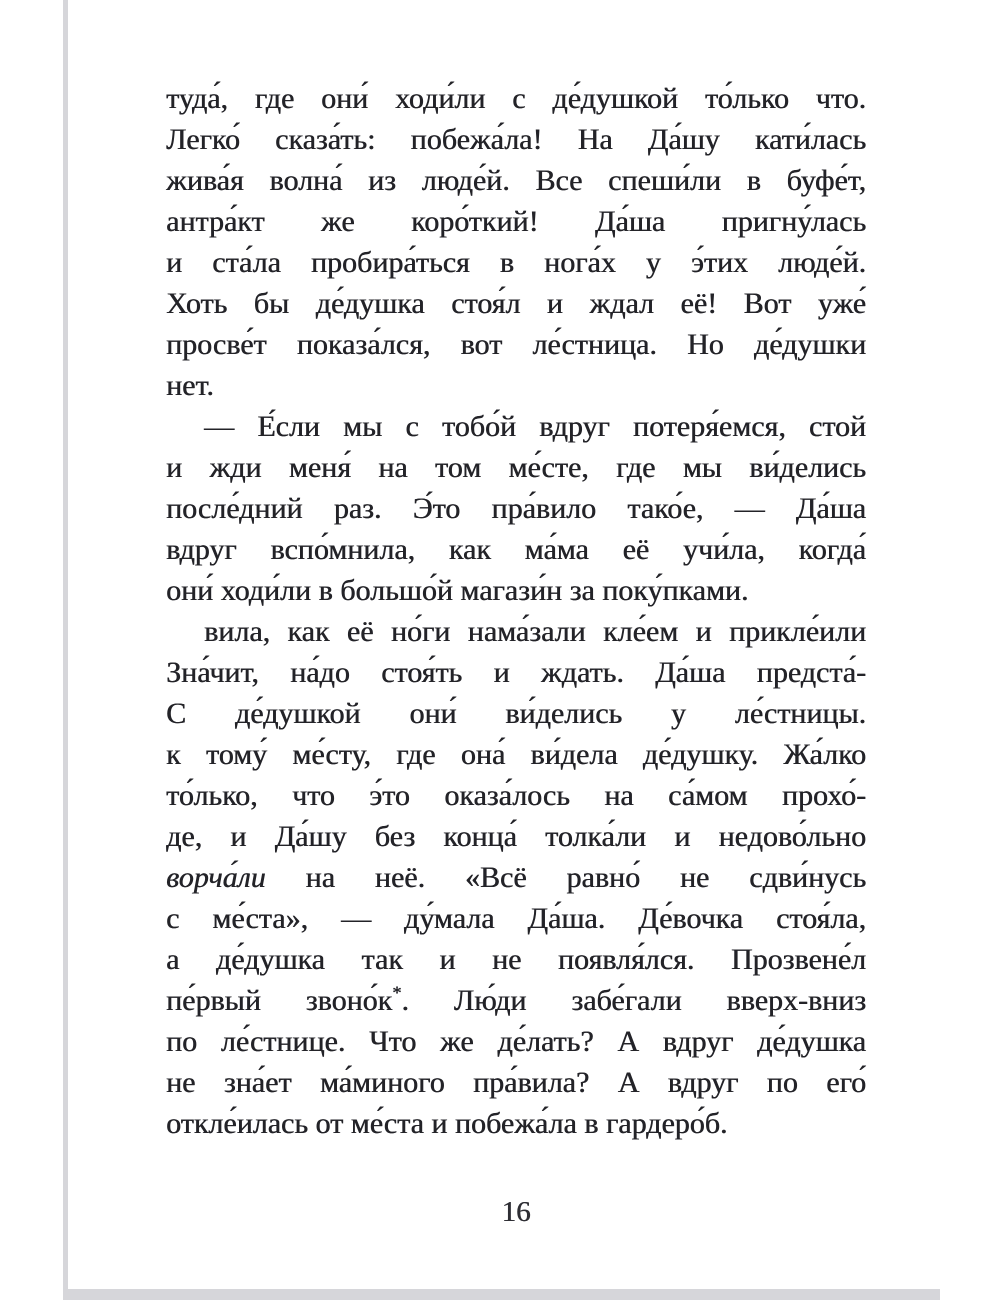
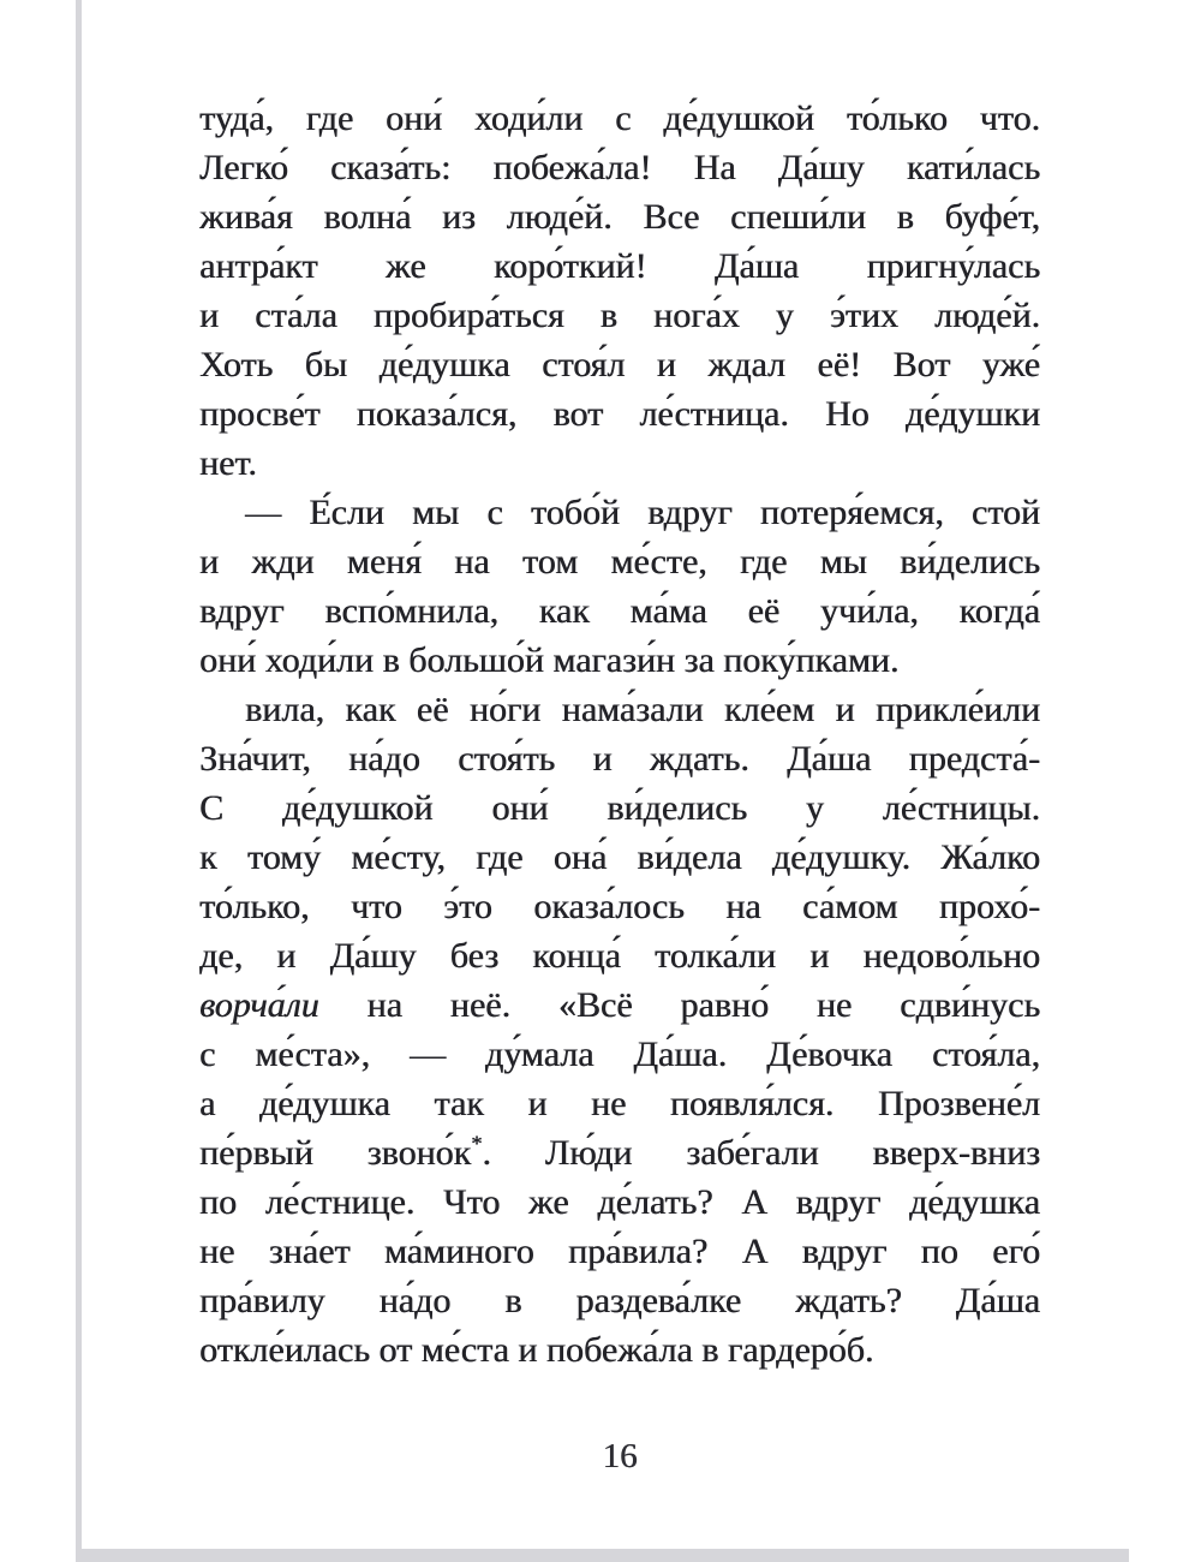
  туда́, где они́ ходи́ли с де́душкой то́лько что.
  Легко́ сказа́ть: побежа́ла! На Да́шу кати́лась
  жива́я волна́ из люде́й. Все спеши́ли в буфе́т,
  антра́кт же коро́ткий! Да́ша пригну́лась
  и ста́ла пробира́ться в нога́х у э́тих люде́й.
  Хоть бы де́душка стоя́л и ждал её! Вот уже́
  просве́т показа́лся, вот ле́стница. Но де́душки
  нет.
  — Е́сли мы с тобо́й вдруг потеря́емся, стой
  и жди меня́ на том ме́сте, где мы ви́делись
- после́дний раз. Э́то пра́вило тако́е, — Да́ша
  вдруг вспо́мнила, как ма́ма её учи́ла, когда́
  они́ ходи́ли в большо́й магази́н за поку́пками.
  вила, как её но́ги нама́зали кле́ем и прикле́или
  Зна́чит, на́до стоя́ть и ждать. Да́ша предста́-
  С де́душкой они́ ви́делись у ле́стницы.
  к тому́ ме́сту, где она́ ви́дела де́душку. Жа́лко
  то́лько, что э́то оказа́лось на са́мом прохо́-
  де, и Да́шу без конца́ толка́ли и недово́льно
  ворча́ли на неё. «Всё равно́ не сдви́нусь
  с ме́ста», — ду́мала Да́ша. Де́вочка стоя́ла,
  а де́душка так и не появля́лся. Прозвене́л
  пе́рвый звоно́к*. Лю́ди забе́гали вверх-вниз
  по ле́стнице. Что же де́лать? А вдруг де́душка
  не зна́ет ма́миного пра́вила? А вдруг по его́
+ пра́вилу на́до в раздева́лке ждать? Да́ша
  откле́илась от ме́ста и побежа́ла в гардеро́б.
  16
